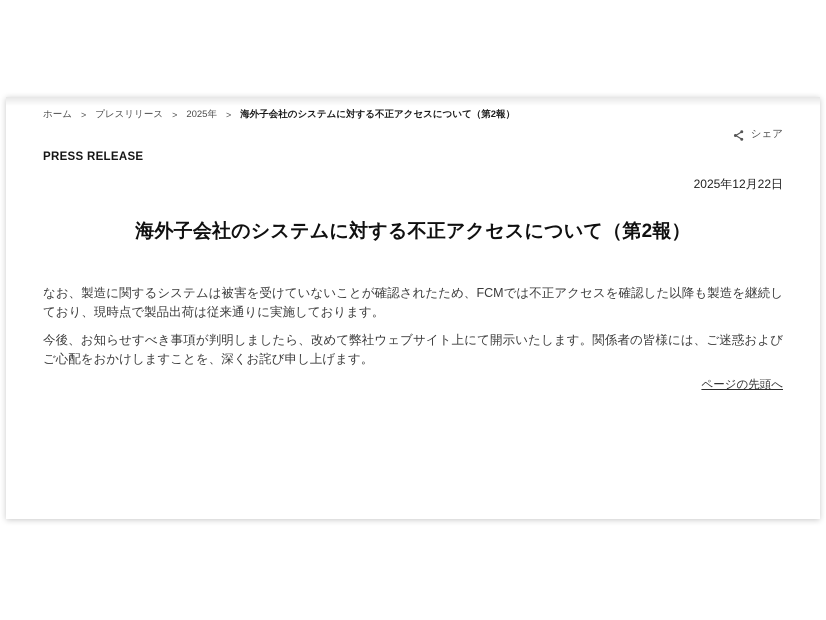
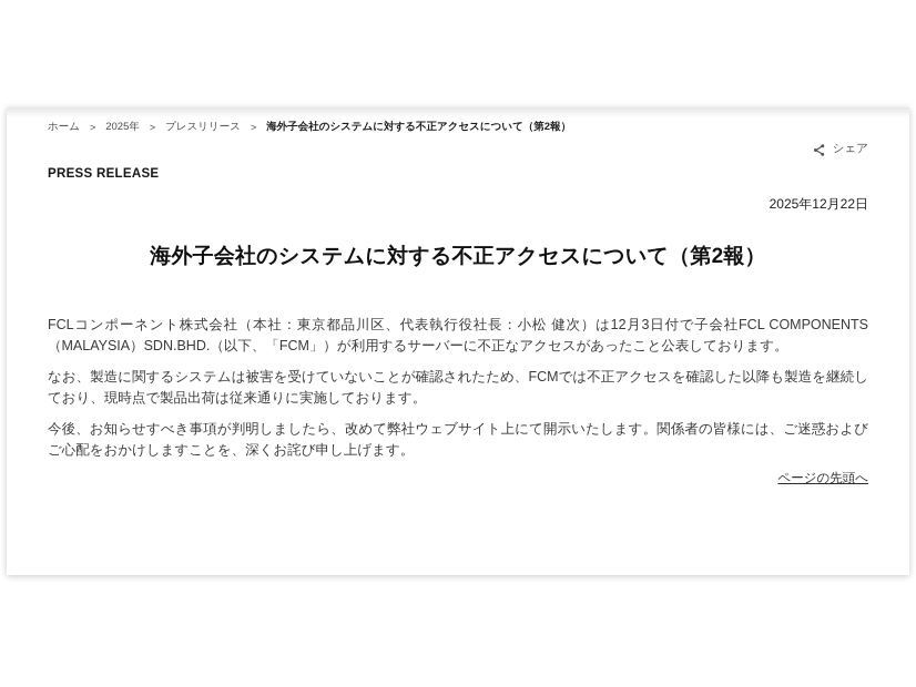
  ホーム
  >
- プレスリリース
+ 2025年
  >
- 2025年
+ プレスリリース
  >
  海外子会社のシステムに対する不正アクセスについて（第2報）
  シェア
  PRESS RELEASE
  2025年12月22日
  海外子会社のシステムに対する不正アクセスについて（第2報）
+ FCLコンポーネント株式会社（本社：東京都品川区、代表執行役社長：小松 健次）は12月3日付で子会社FCL COMPONENTS（MALAYSIA）SDN.BHD.（以下、「FCM」）が利用するサーバーに不正なアクセスがあったこと公表しております。
  なお、製造に関するシステムは被害を受けていないことが確認されたため、FCMでは不正アクセスを確認した以降も製造を継続しており、現時点で製品出荷は従来通りに実施しております。
  今後、お知らせすべき事項が判明しましたら、改めて弊社ウェブサイト上にて開示いたします。関係者の皆様には、ご迷惑およびご心配をおかけしますことを、深くお詫び申し上げます。
  ページの先頭へ
